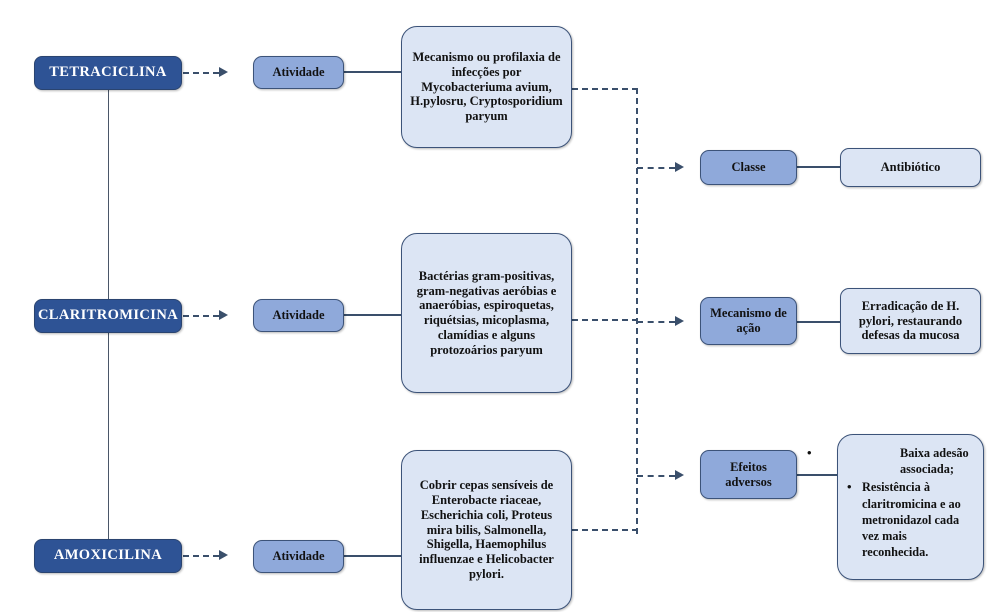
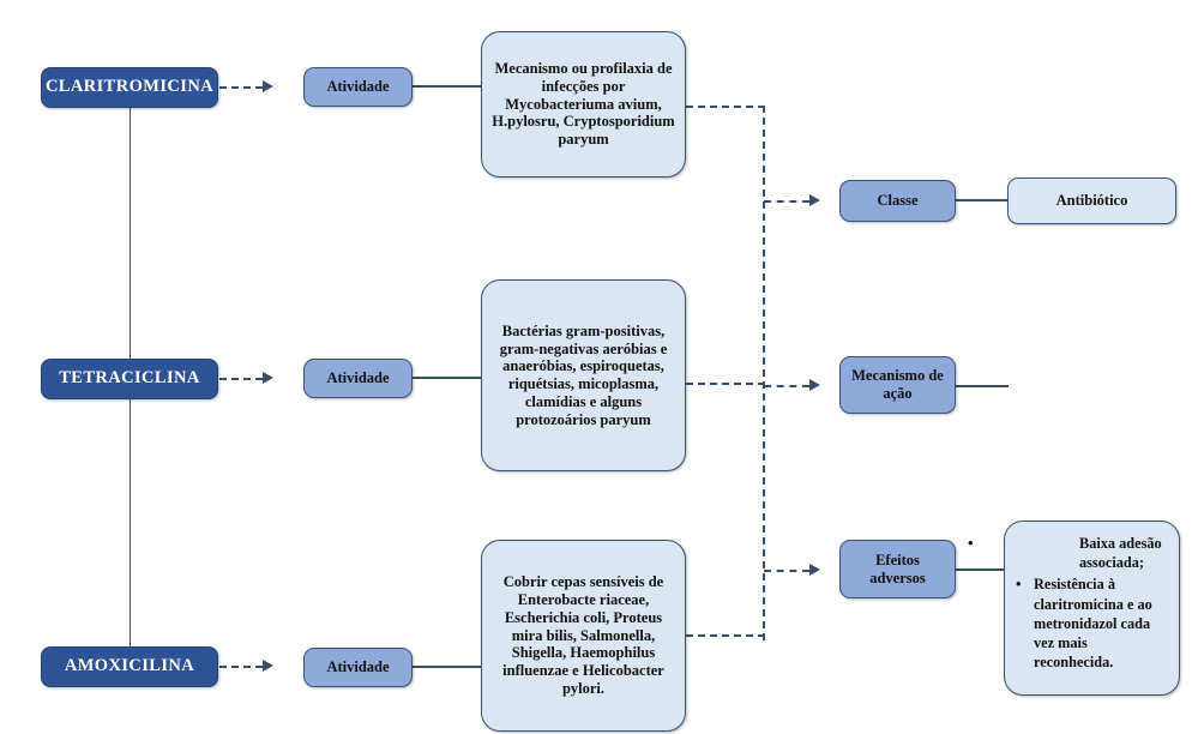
- TETRACICLINA
+ CLARITROMICINA
  Atividade
  Mecanismo ou profilaxia de infecções por Mycobacteriuma avium, H.pylosru, Cryptosporidium paryum
- CLARITROMICINA
+ TETRACICLINA
  Atividade
  Bactérias gram-positivas, gram-negativas aeróbias e anaeróbias, espiroquetas, riquétsias, micoplasma, clamídias e alguns protozoários paryum
  AMOXICILINA
  Atividade
  Cobrir cepas sensíveis de Enterobacte riaceae, Escherichia coli, Proteus mira bilis, Salmonella, Shigella, Haemophilus influenzae e Helicobacter pylori.
  Classe
  Antibiótico
  Mecanismo de ação
- Erradicação de H. pylori, restaurando defesas da mucosa
  Efeitos adversos
  Baixa adesão associada;
  Resistência à claritromicina e ao metronidazol cada vez mais reconhecida.
